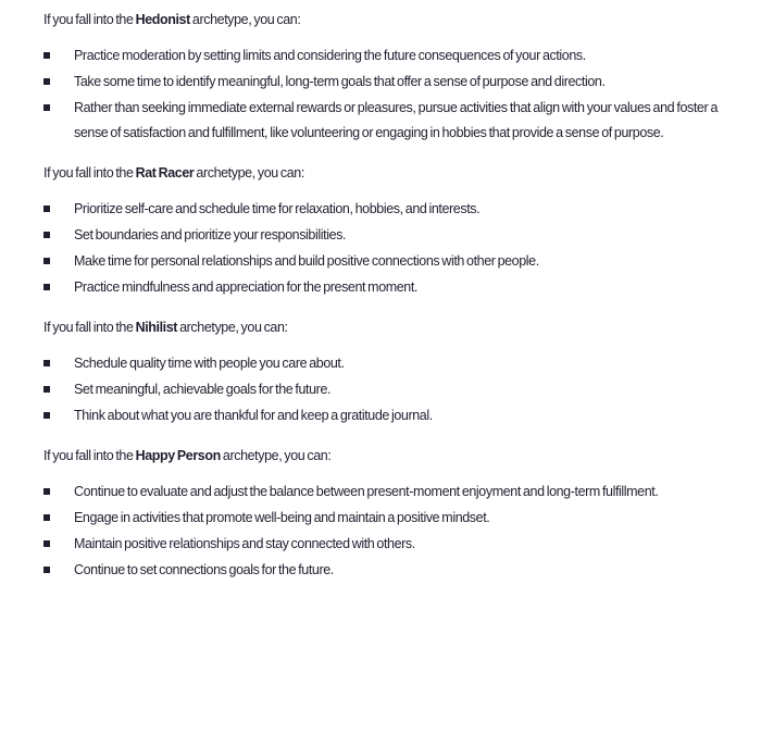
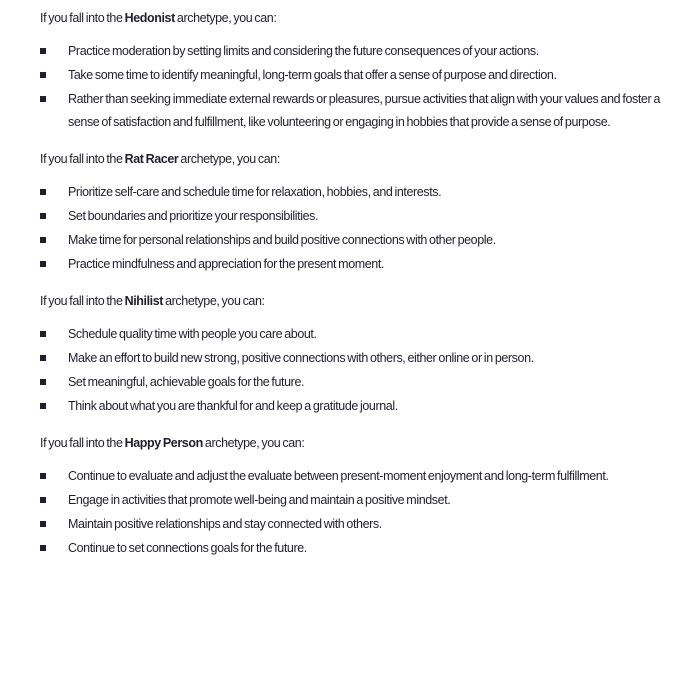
  If you fall into the Hedonist archetype, you can:
  Practice moderation by setting limits and considering the future consequences of your actions.
  Take some time to identify meaningful, long-term goals that offer a sense of purpose and direction.
  Rather than seeking immediate external rewards or pleasures, pursue activities that align with your values and foster a sense of satisfaction and fulfillment, like volunteering or engaging in hobbies that provide a sense of purpose.
  If you fall into the Rat Racer archetype, you can:
  Prioritize self-care and schedule time for relaxation, hobbies, and interests.
  Set boundaries and prioritize your responsibilities.
  Make time for personal relationships and build positive connections with other people.
  Practice mindfulness and appreciation for the present moment.
  If you fall into the Nihilist archetype, you can:
  Schedule quality time with people you care about.
+ Make an effort to build new strong, positive connections with others, either online or in person.
  Set meaningful, achievable goals for the future.
  Think about what you are thankful for and keep a gratitude journal.
  If you fall into the Happy Person archetype, you can:
- Continue to evaluate and adjust the balance between present-moment enjoyment and long-term fulfillment.
+ Continue to evaluate and adjust the evaluate between present-moment enjoyment and long-term fulfillment.
  Engage in activities that promote well-being and maintain a positive mindset.
  Maintain positive relationships and stay connected with others.
  Continue to set connections goals for the future.
